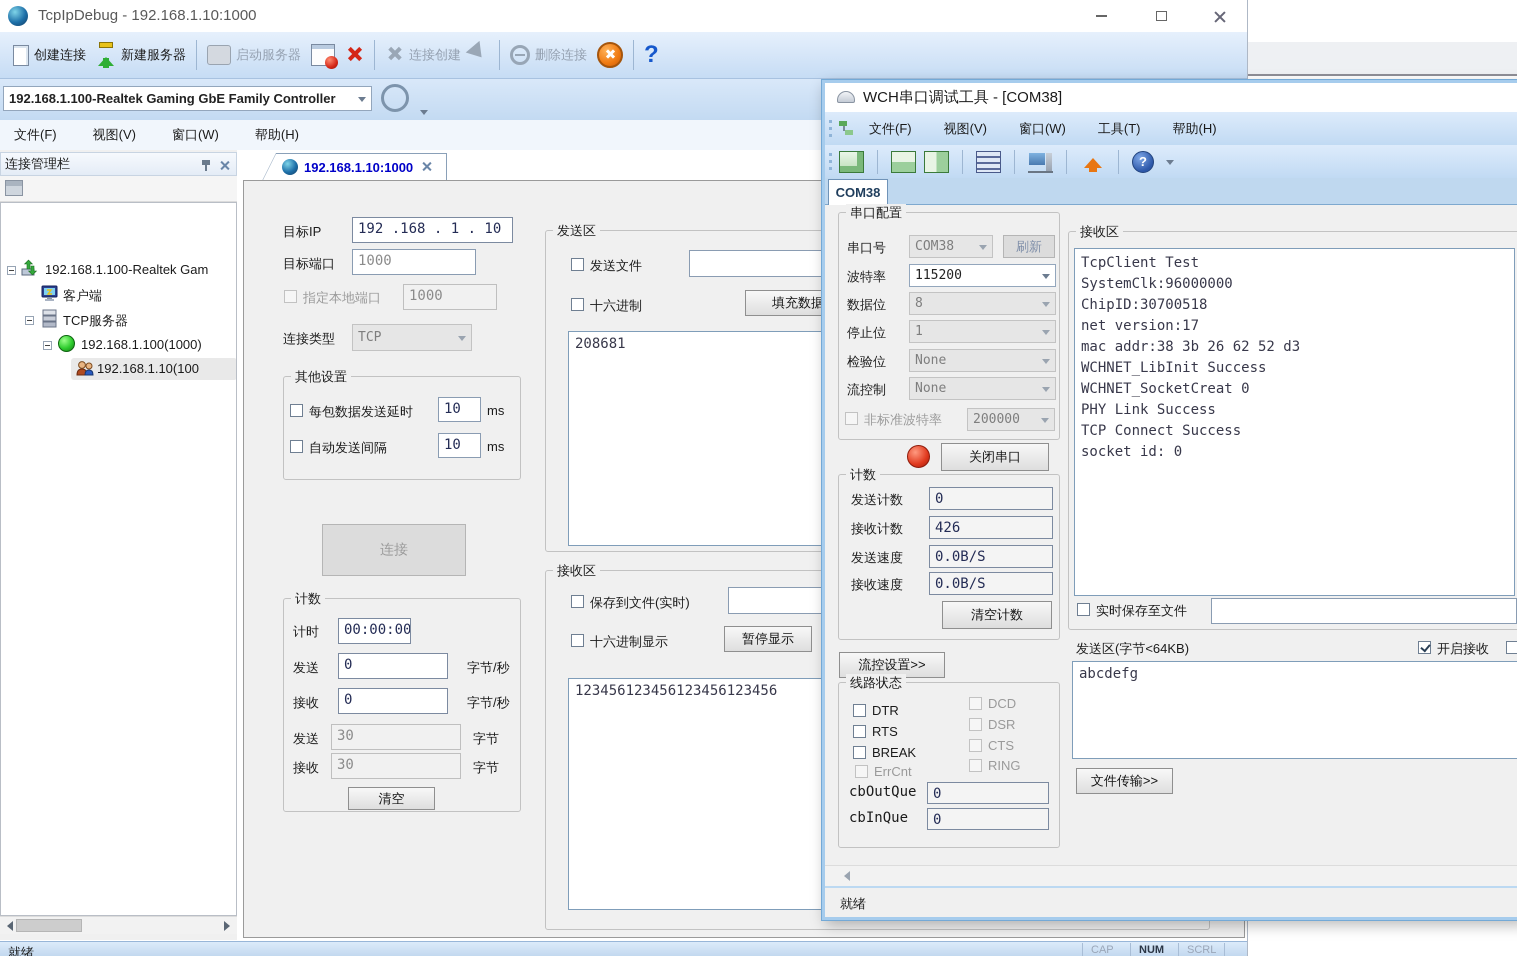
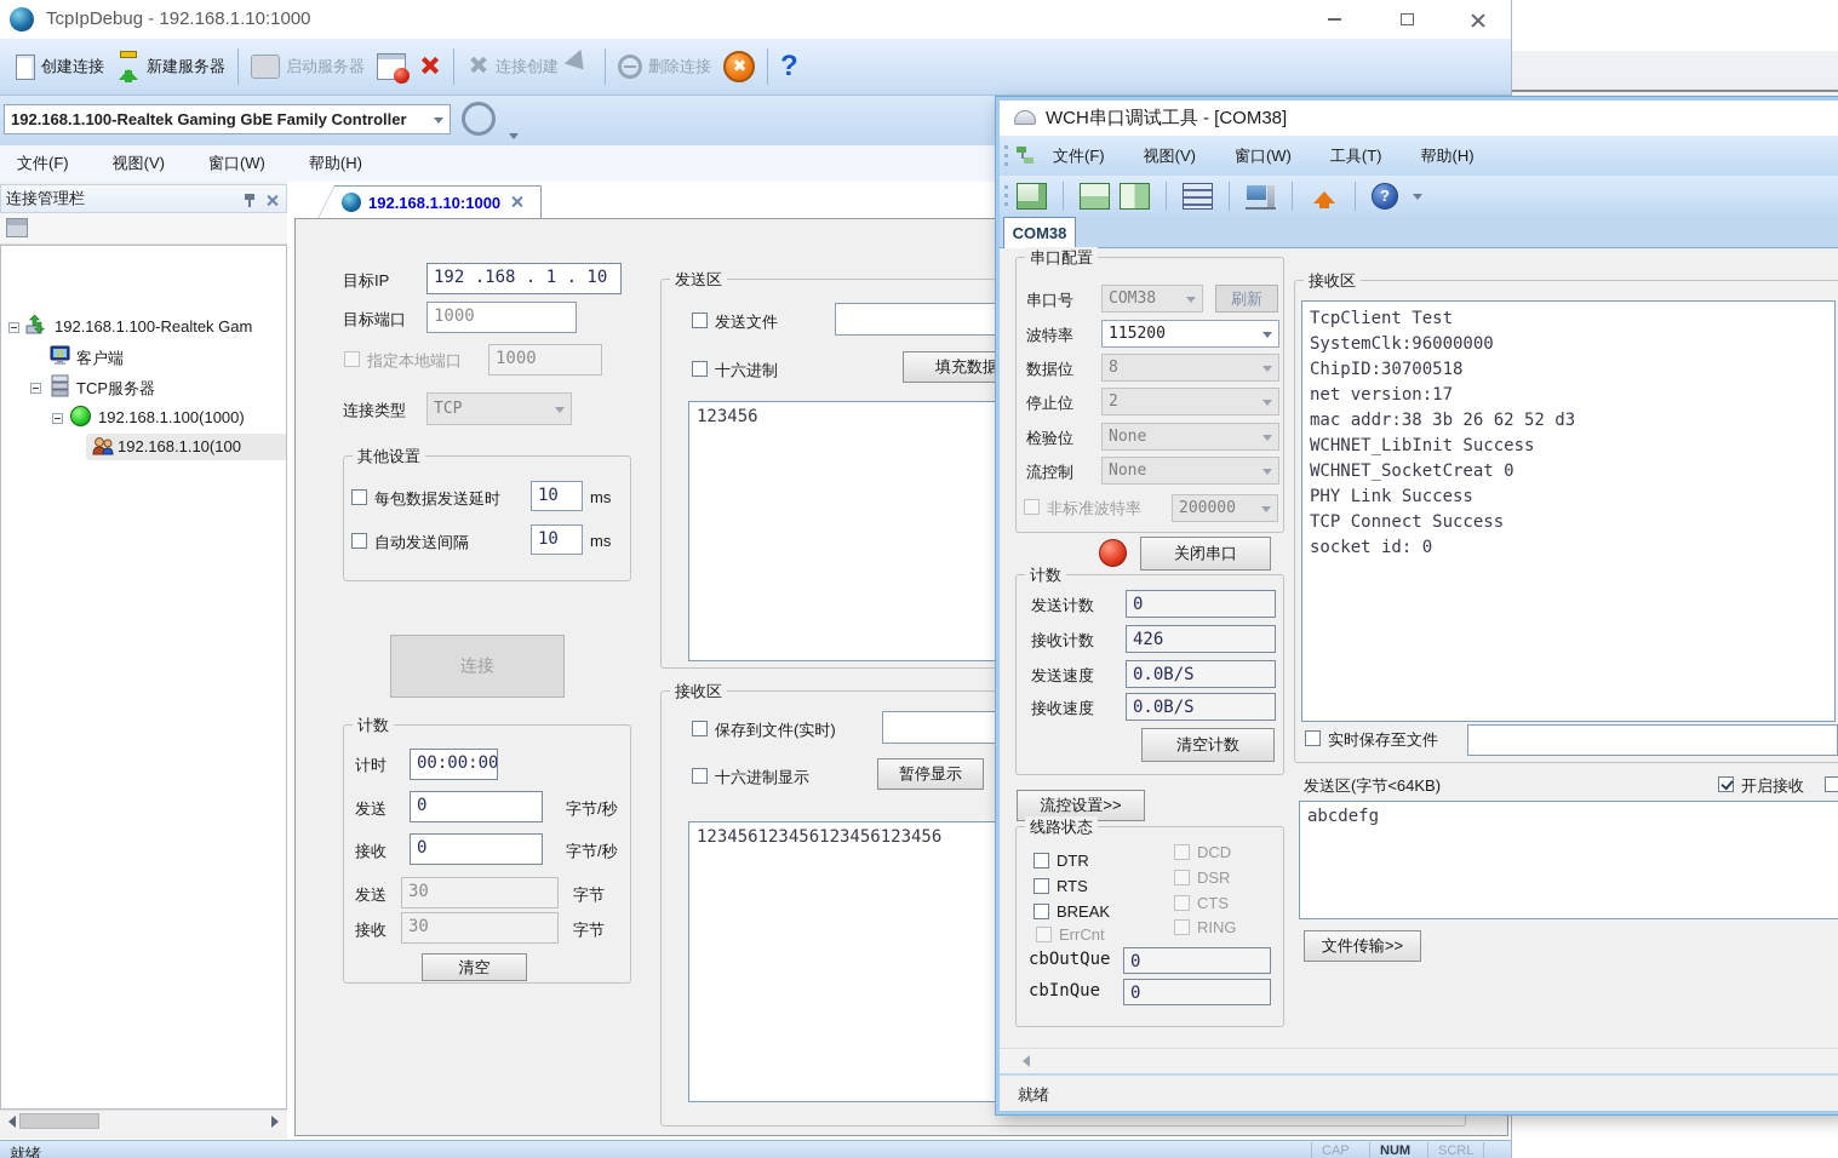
  TcpIpDebug - 192.168.1.10:1000
  创建连接
  新建服务器
  启动服务器
  连接创建
  删除连接
  ?
  192.168.1.100-Realtek Gaming GbE Family Controller
  文件(F)
  视图(V)
  窗口(W)
  帮助(H)
  连接管理栏
  192.168.1.100-Realtek Gam
  客户端
  TCP服务器
  192.168.1.100(1000)
  192.168.1.10(100
  192.168.1.10:1000
  目标IP
  192 .168 . 1 . 10
  目标端口
  1000
  指定本地端口
  1000
  连接类型
  TCP
  其他设置
  每包数据发送延时
  10
  ms
  自动发送间隔
  10
  ms
  连接
  计数
  计时
  00:00:00
  发送
  0
  字节/秒
  接收
  0
  字节/秒
  发送
  30
  字节
  接收
  30
  字节
  清空
  发送区
  发送文件
  十六进制
  填充数据
- 208681
+ 123456
  接收区
  保存到文件(实时)
  十六进制显示
  暂停显示
  123456123456123456123456
  就绪
  CAP
  NUM
  SCRL
  WCH串口调试工具 - [COM38]
  文件(F)
  视图(V)
  窗口(W)
  工具(T)
  帮助(H)
  ?
  COM38
  串口配置
  串口号
  COM38
  刷新
  波特率
  115200
  数据位
  8
  停止位
- 1
+ 2
  检验位
  None
  流控制
  None
  非标准波特率
  200000
  关闭串口
  计数
  发送计数
  0
  接收计数
  426
  发送速度
  0.0B/S
  接收速度
  0.0B/S
  清空计数
  流控设置>>
  线路状态
  DTR
  RTS
  BREAK
  ErrCnt
  DCD
  DSR
  CTS
  RING
  cbOutQue
  0
  cbInQue
  0
  接收区
  TcpClient Test
  SystemClk:96000000
  ChipID:30700518
  net version:17
  mac addr:38 3b 26 62 52 d3
  WCHNET_LibInit Success
  WCHNET_SocketCreat 0
  PHY Link Success
  TCP Connect Success
  socket id: 0
  实时保存至文件
  发送区(字节<64KB)
  开启接收
  abcdefg
  文件传输>>
  就绪
